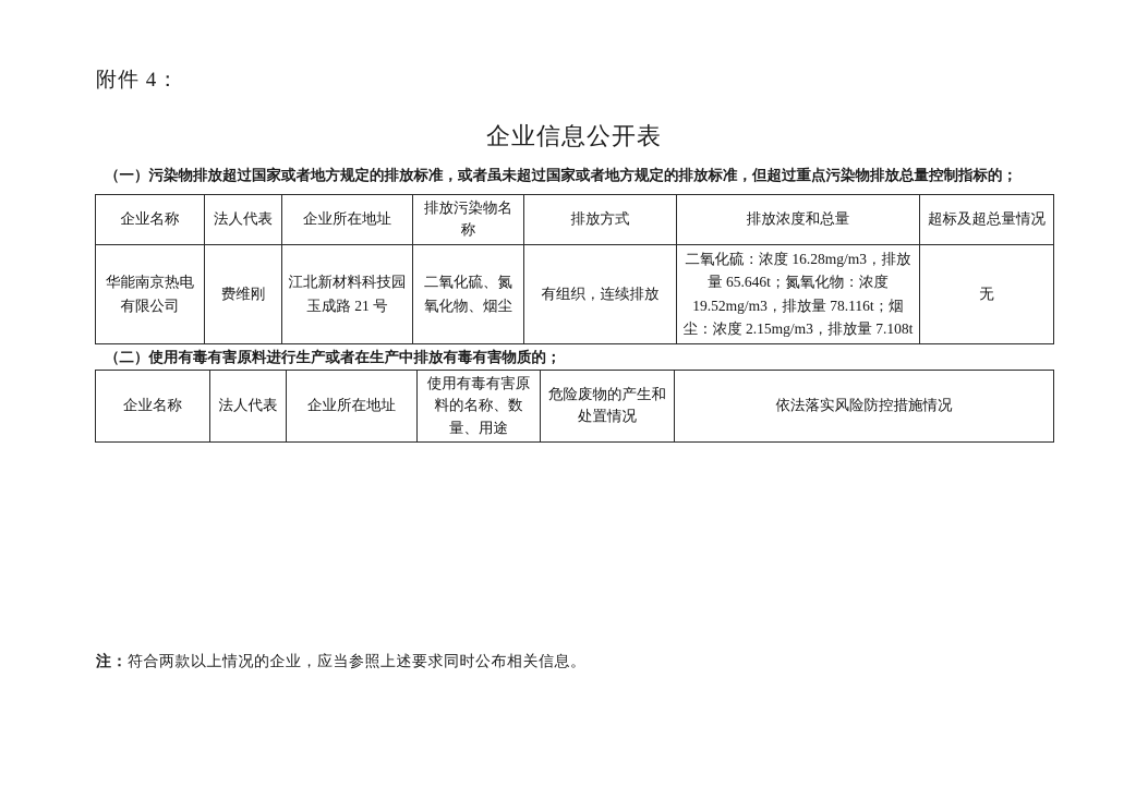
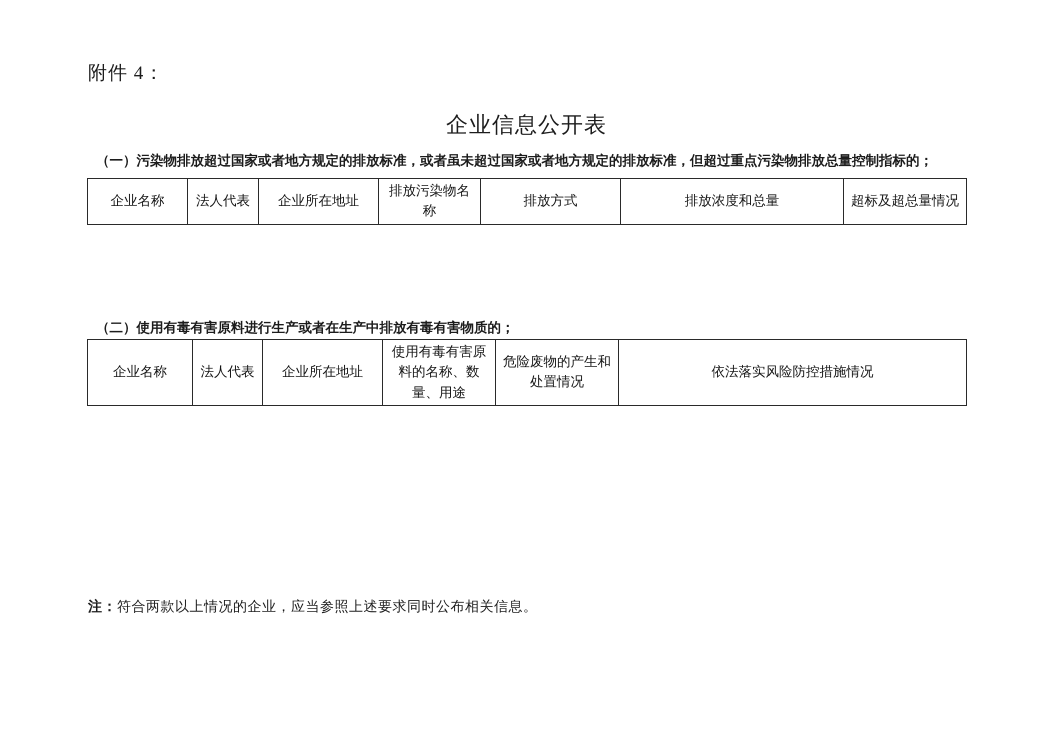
  附件 4：
  企业信息公开表
  （一）污染物排放超过国家或者地方规定的排放标准，或者虽未超过国家或者地方规定的排放标准，但超过重点污染物排放总量控制指标的；
  企业名称	法人代表	企业所在地址	排放污染物名称	排放方式	排放浓度和总量	超标及超总量情况
- 华能南京热电有限公司	费维刚	江北新材料科技园玉成路 21 号	二氧化硫、氮氧化物、烟尘	有组织，连续排放	二氧化硫：浓度 16.28mg/m3，排放量 65.646t；氮氧化物：浓度 19.52mg/m3，排放量 78.116t；烟尘：浓度 2.15mg/m3，排放量 7.108t	无
  （二）使用有毒有害原料进行生产或者在生产中排放有毒有害物质的；
  企业名称	法人代表	企业所在地址	使用有毒有害原料的名称、数量、用途	危险废物的产生和处置情况	依法落实风险防控措施情况
  注：符合两款以上情况的企业，应当参照上述要求同时公布相关信息。
